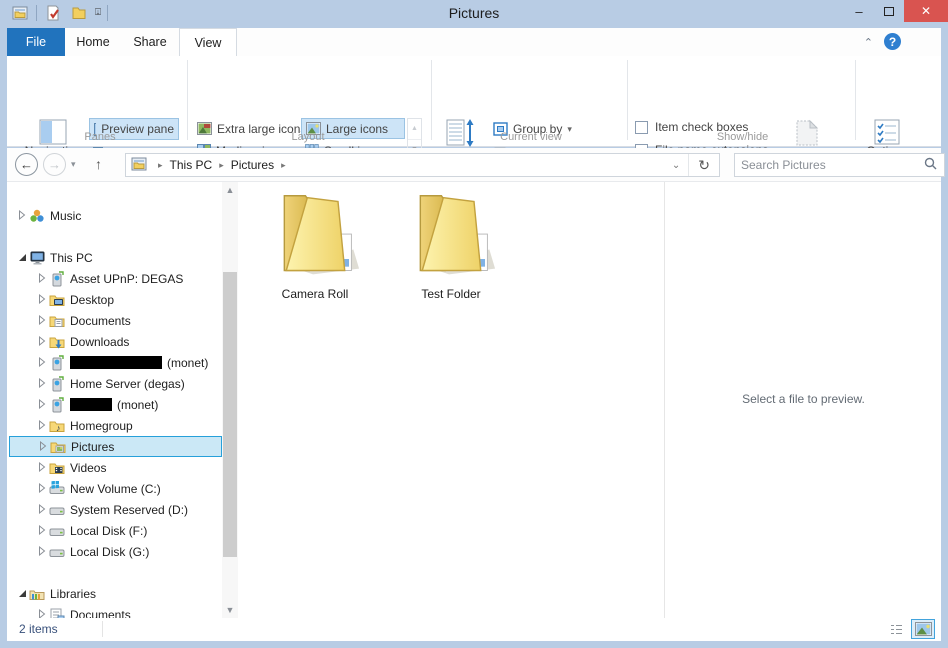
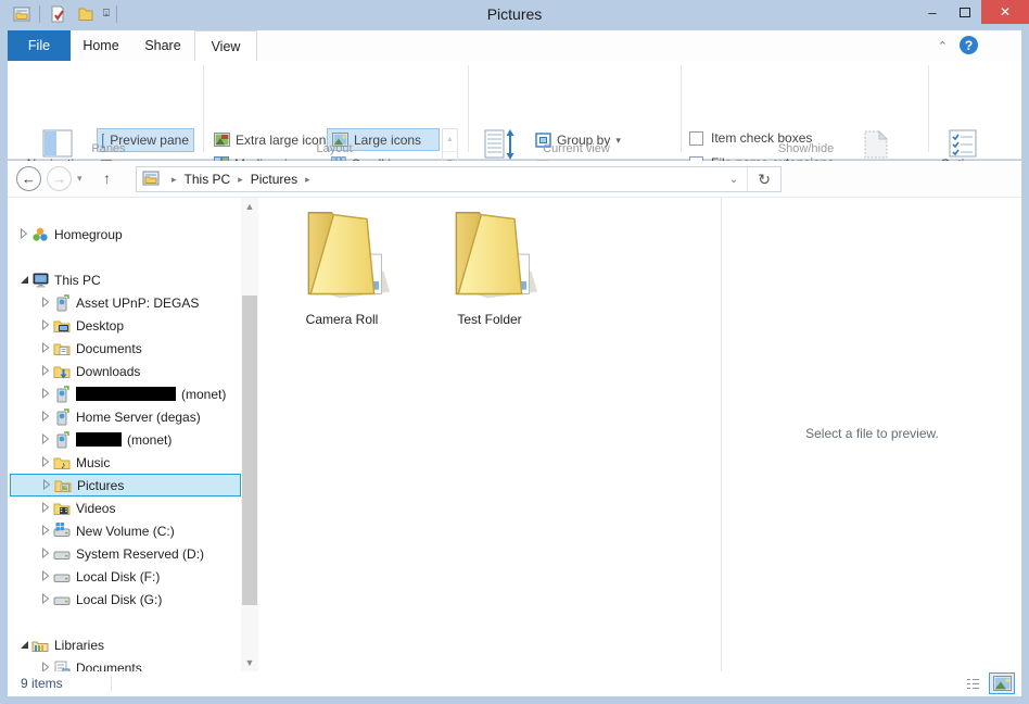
  ⍗
  Pictures
  –
  ✕
  File
  Home
  Share
  View
  ⌃
  ?
  Preview pane
  Panes
  Extra large icon
  Large icons
  Layout
  Group by
  ▾
  Current view
  Item check boxes
  Show/hide
  ←
  →
  ▾
  ↑
  ▸
  This PC
  ▸
  Pictures
  ▸
  ⌄
  ↻
- Search Pictures
- Music
+ Homegroup
  This PC
  Asset UPnP: DEGAS
  Desktop
  Documents
  Downloads
  (monet)
  Home Server (degas)
  (monet)
  ♪
- Homegroup
+ Music
  Pictures
  Videos
  New Volume (C:)
  System Reserved (D:)
  Local Disk (F:)
  Local Disk (G:)
  Libraries
  Documents
  ▲
  ▼
  Camera Roll
  Test Folder
  Select a file to preview.
- 2 items
+ 9 items
